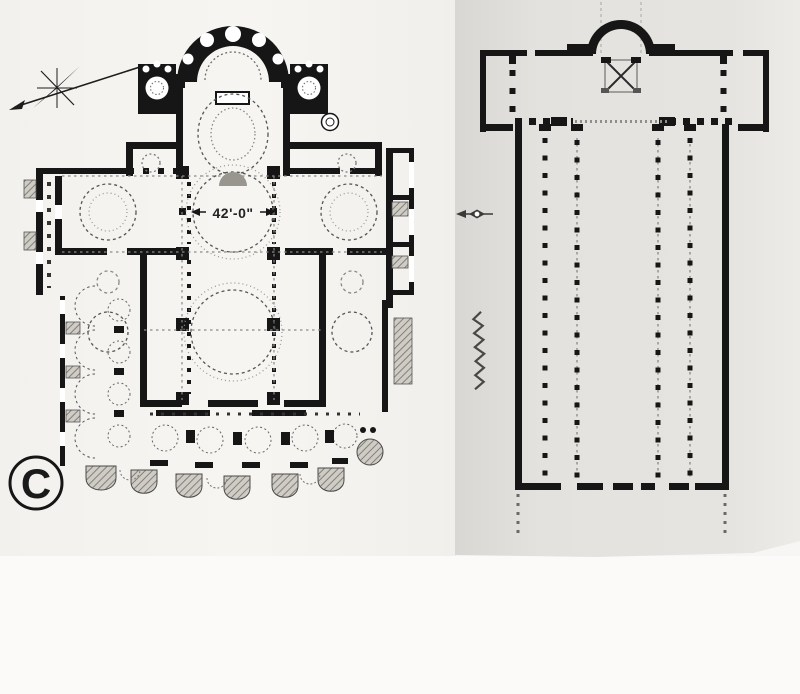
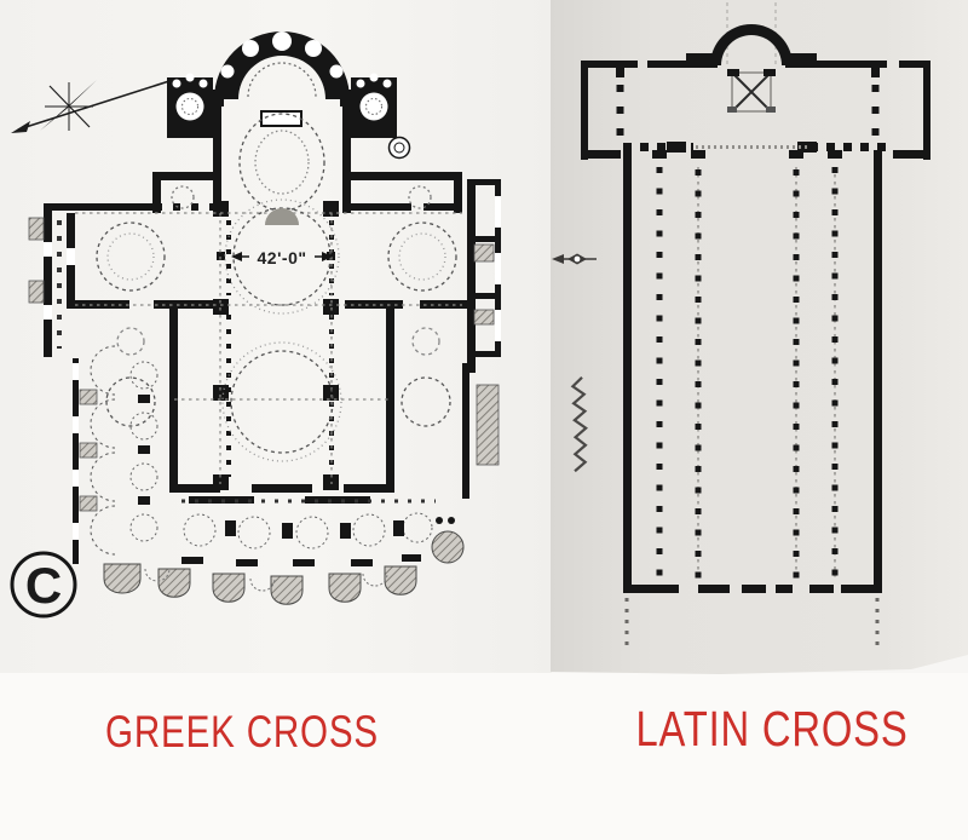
  42'-0"
  C
+ GREEK CROSS
+ LATIN CROSS
